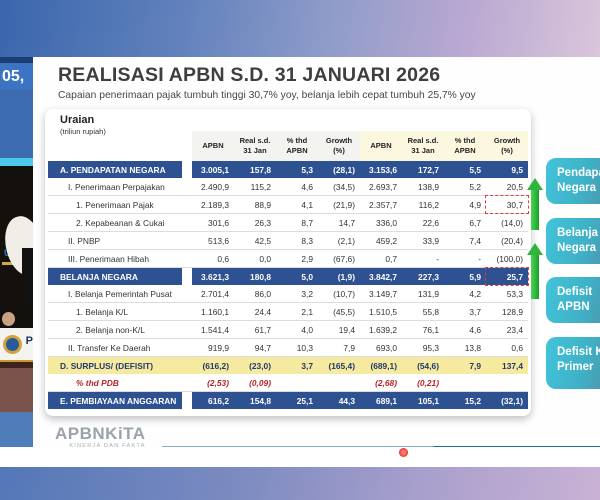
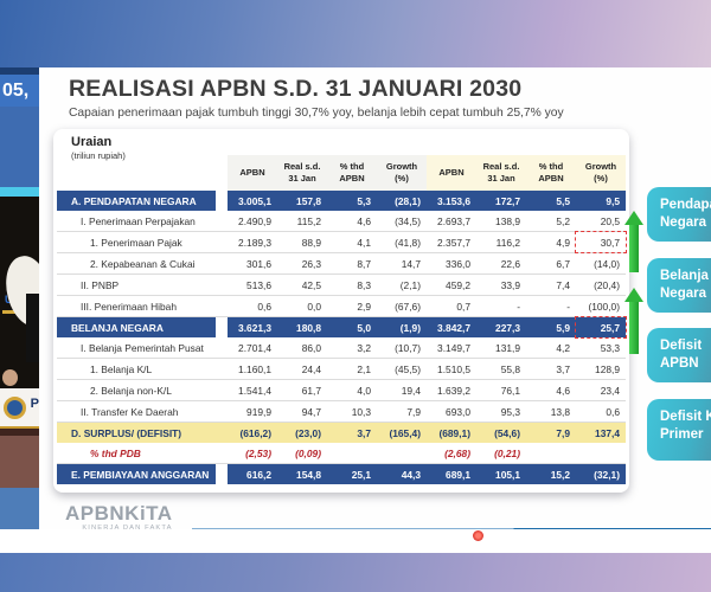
- REALISASI APBN S.D. 31 JANUARI 2026
+ REALISASI APBN S.D. 31 JANUARI 2030
  Capaian penerimaan pajak tumbuh tinggi 30,7% yoy, belanja lebih cepat tumbuh 25,7% yoy
  Uraian
  (triliun rupiah)
  APBN
  Real s.d.
  31 Jan
  % thd
  APBN
  Growth
  (%)
  APBN
  Real s.d.
  31 Jan
  % thd
  APBN
  Growth
  (%)
  A. PENDAPATAN NEGARA
  3.005,1
  157,8
  5,3
  (28,1)
  3.153,6
  172,7
  5,5
  9,5
  I. Penerimaan Perpajakan
  2.490,9
  115,2
  4,6
  (34,5)
  2.693,7
  138,9
  5,2
  20,5
  1. Penerimaan Pajak
  2.189,3
  88,9
  4,1
- (21,9)
+ (41,8)
  2.357,7
  116,2
  4,9
  30,7
  2. Kepabeanan & Cukai
  301,6
  26,3
  8,7
  14,7
  336,0
  22,6
  6,7
  (14,0)
  II. PNBP
  513,6
  42,5
  8,3
  (2,1)
  459,2
  33,9
  7,4
  (20,4)
  III. Penerimaan Hibah
  0,6
  0,0
  2,9
  (67,6)
  0,7
  -
  -
  (100,0)
  BELANJA NEGARA
  3.621,3
  180,8
  5,0
  (1,9)
  3.842,7
  227,3
  5,9
  25,7
  I. Belanja Pemerintah Pusat
  2.701,4
  86,0
  3,2
  (10,7)
  3.149,7
  131,9
  4,2
  53,3
  1. Belanja K/L
  1.160,1
  24,4
  2,1
  (45,5)
  1.510,5
  55,8
  3,7
  128,9
  2. Belanja non-K/L
  1.541,4
  61,7
  4,0
  19,4
  1.639,2
  76,1
  4,6
  23,4
  II. Transfer Ke Daerah
  919,9
  94,7
  10,3
  7,9
  693,0
  95,3
  13,8
  0,6
  D. SURPLUS/ (DEFISIT)
  (616,2)
  (23,0)
  3,7
  (165,4)
  (689,1)
  (54,6)
  7,9
  137,4
  % thd PDB
  (2,53)
  (0,09)
  (2,68)
  (0,21)
  E. PEMBIAYAAN ANGGARAN
  616,2
  154,8
  25,1
  44,3
  689,1
  105,1
  15,2
  (32,1)
  05,
  P
  APBNKiTA
  Negara
  Belanja
  Negara
  Defisit
  APBN
  Defisit K
  Primer
